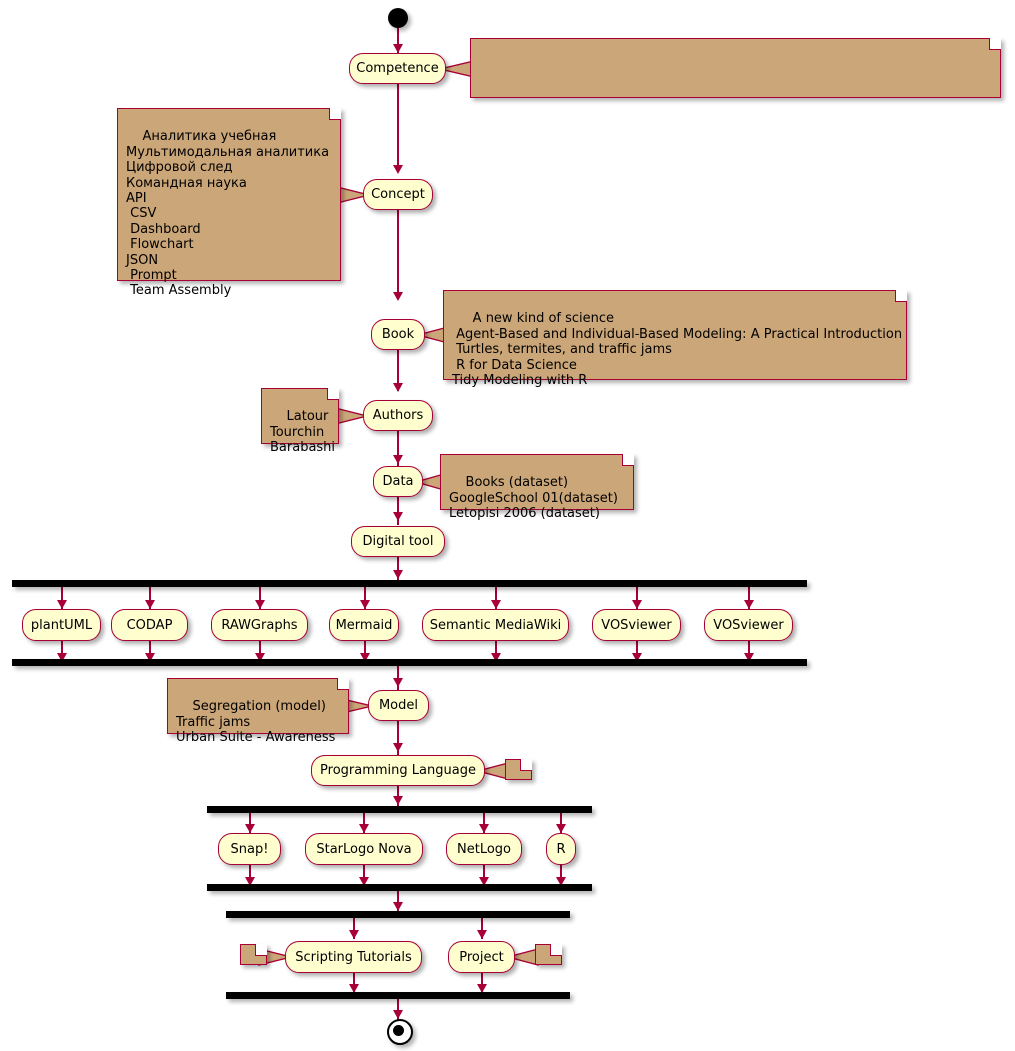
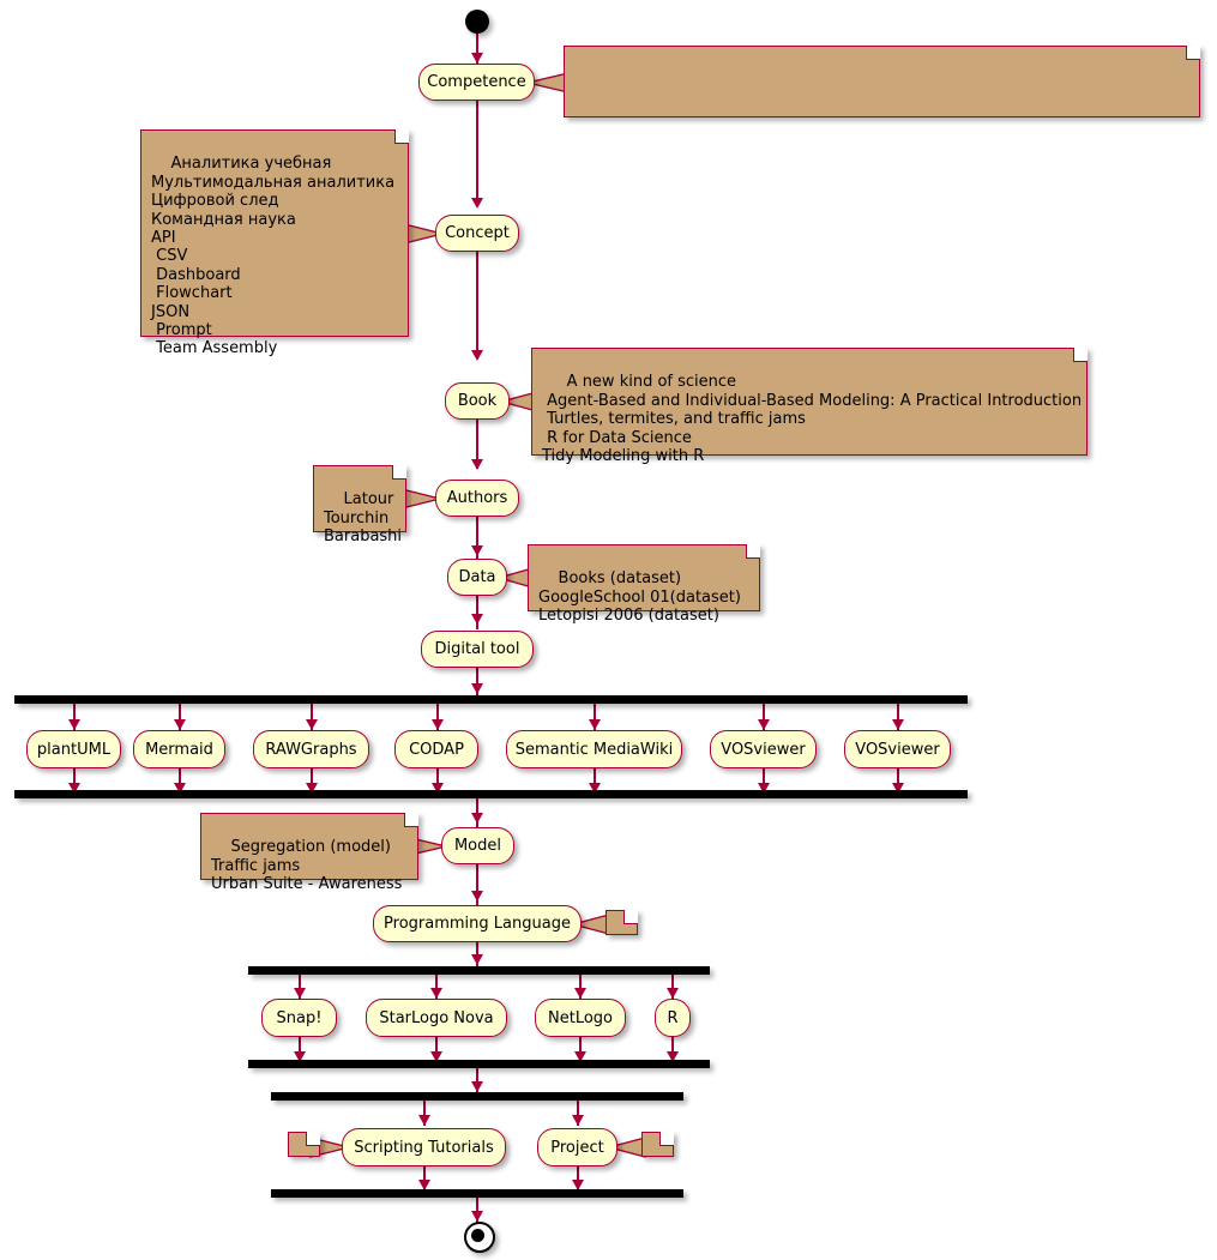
  Competence
  Concept
  Аналитика учебная
  Мультимодальная аналитика
  Цифровой след
  Командная наука
  API
  CSV
  Dashboard
  Flowchart
  JSON
  Prompt
  Team Assembly
  Book
  A new kind of science
  Agent-Based and Individual-Based Modeling: A Practical Introduction
  Turtles, termites, and traffic jams
  R for Data Science
  Tidy Modeling with R
  Authors
  Latour
  Tourchin
  Barabashi
  Data
  Books (dataset)
  GoogleSchool 01(dataset)
  Letopisi 2006 (dataset)
  Digital tool
  plantUML
- CODAP
+ Mermaid
  RAWGraphs
- Mermaid
+ CODAP
  Semantic MediaWiki
  VOSviewer
  VOSviewer
  Model
  Segregation (model)
  Traffic jams
  Urban Suite - Awareness
  Programming Language
  Snap!
  StarLogo Nova
  NetLogo
  R
  Scripting Tutorials
  Project
